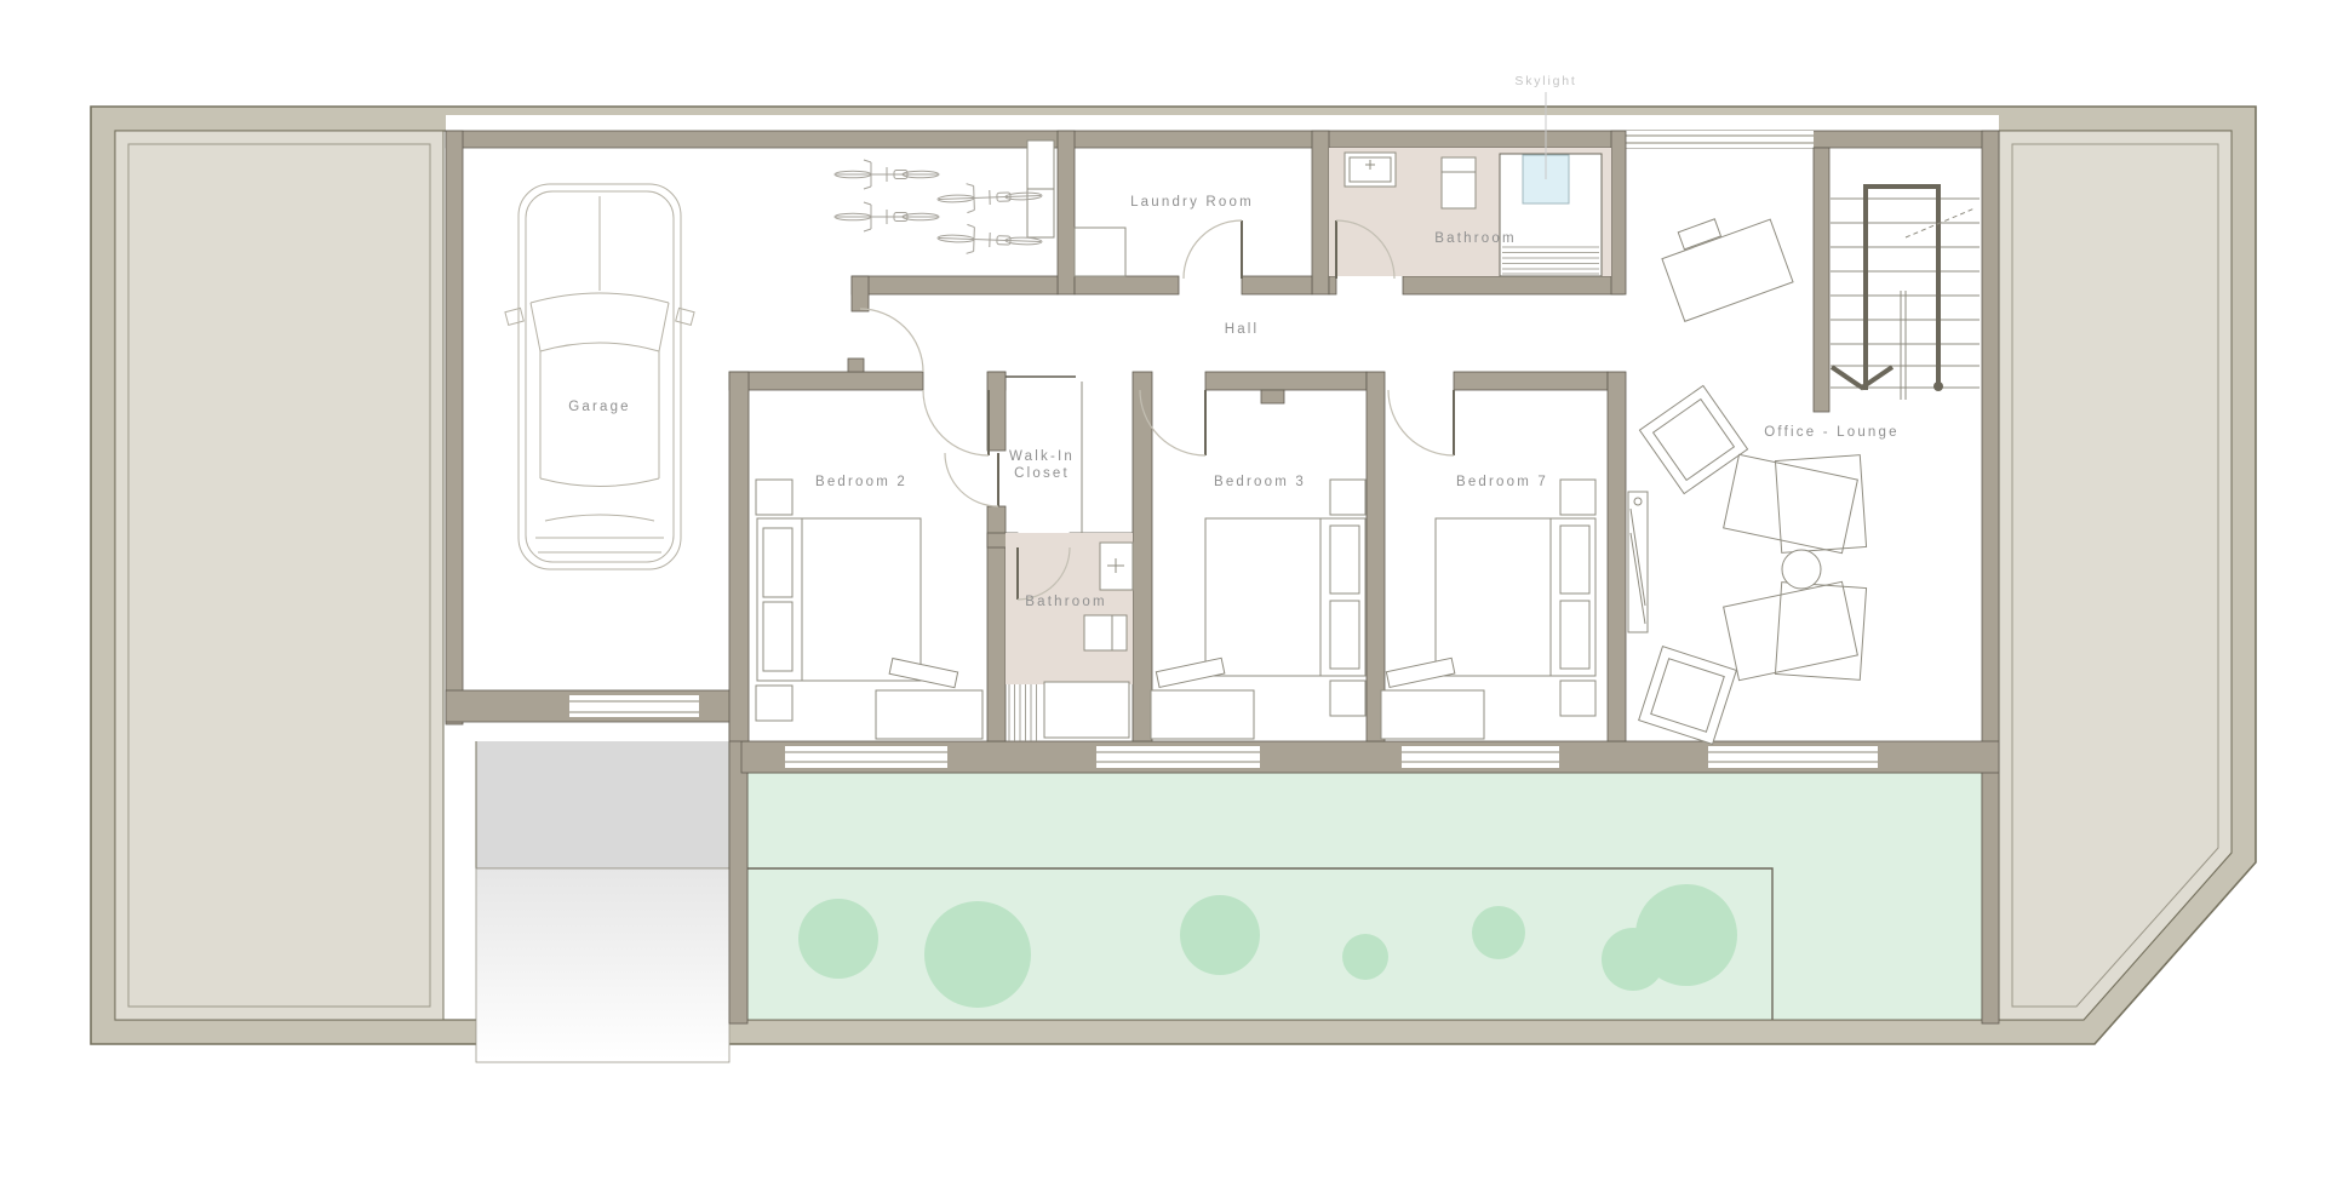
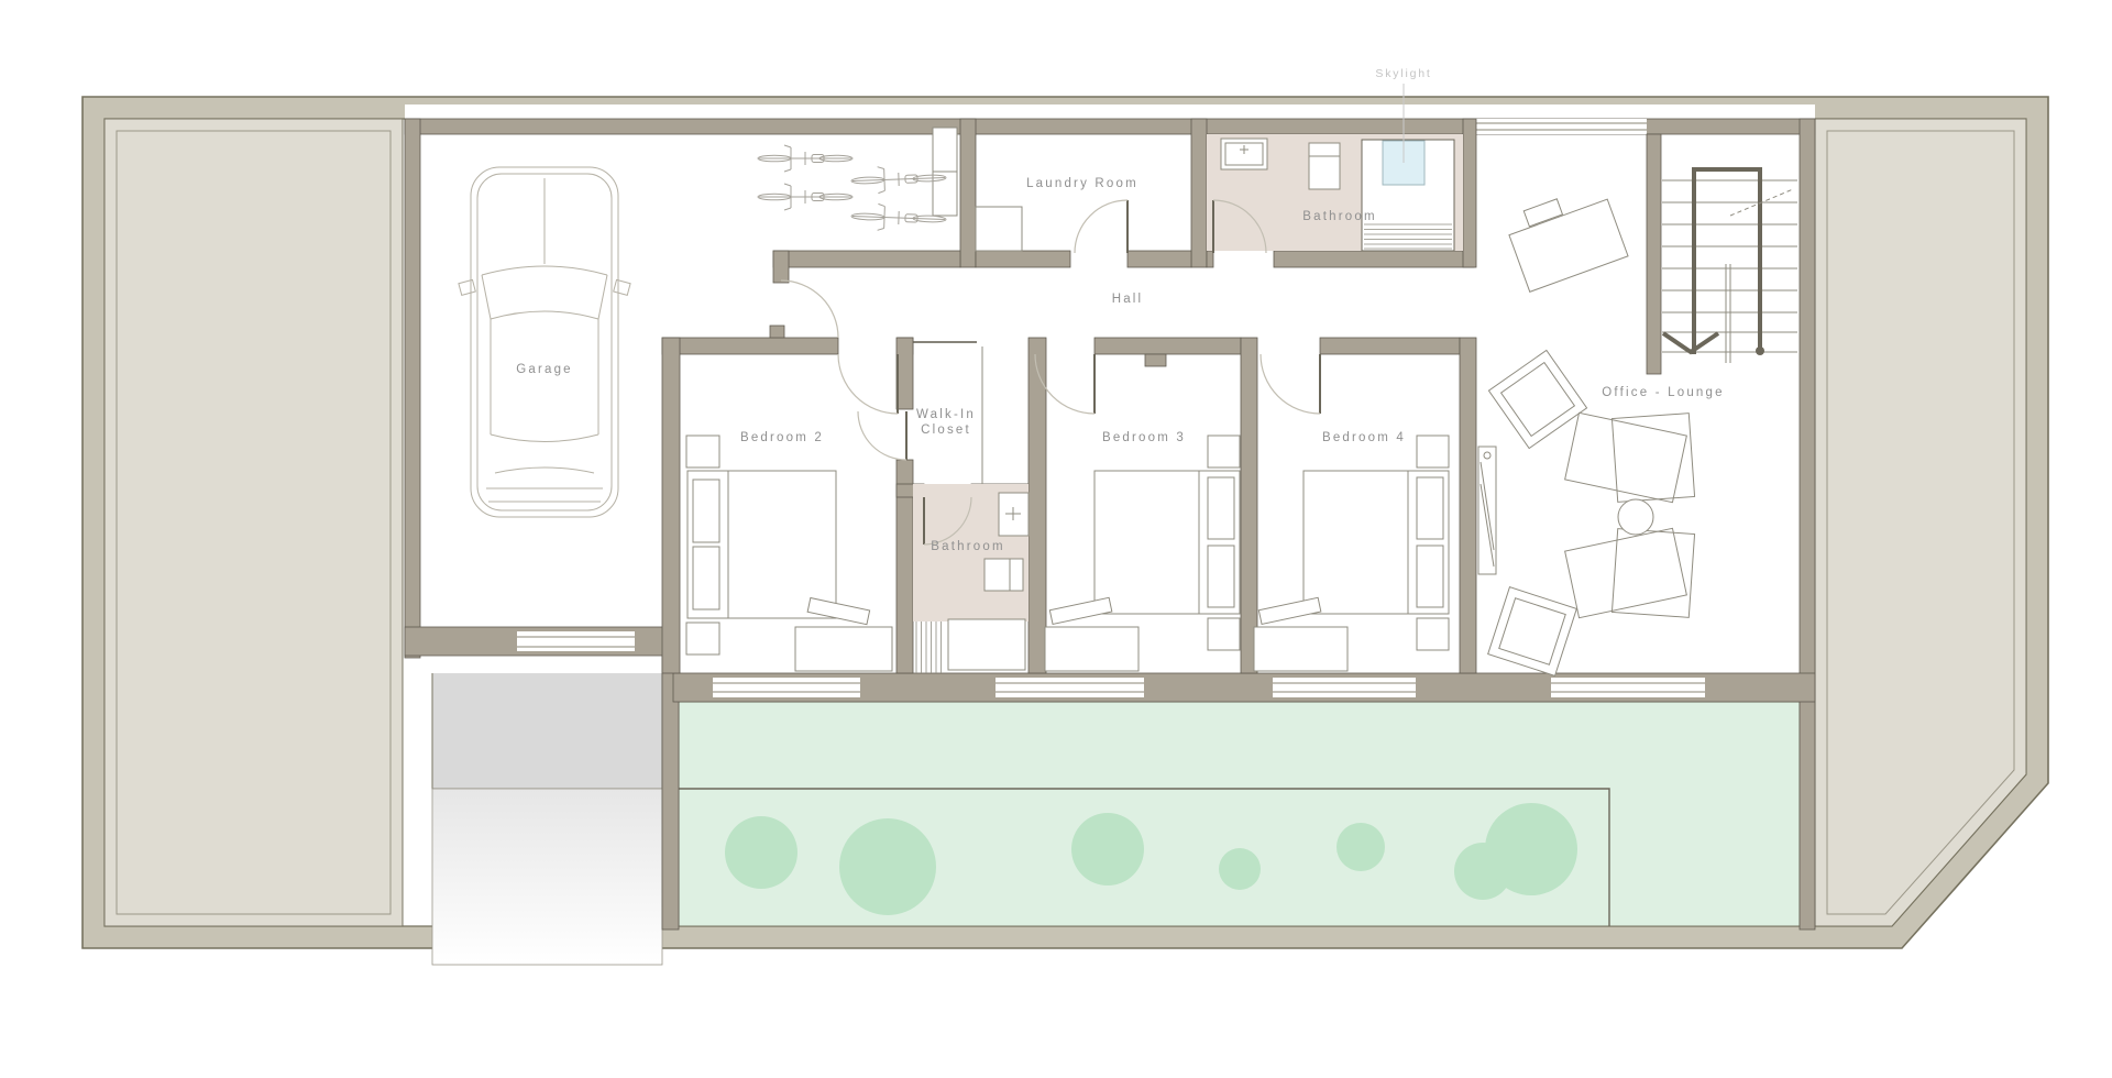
  Garage
  Laundry Room
  Bathroom
  Hall
  Bedroom 2
  Walk-In
  Closet
  Bathroom
  Bedroom 3
- Bedroom 7
+ Bedroom 4
  Office - Lounge
  Skylight
